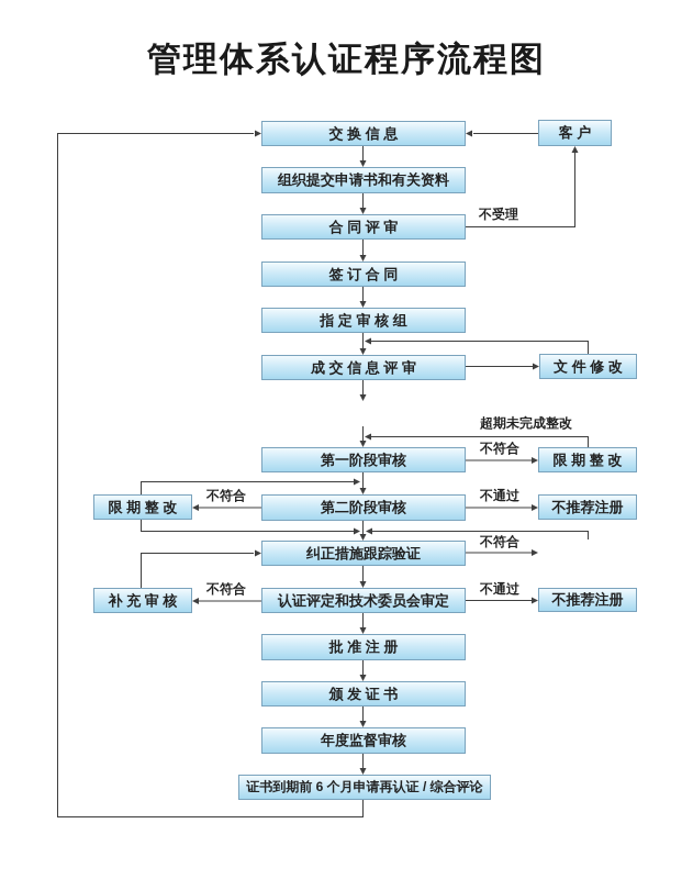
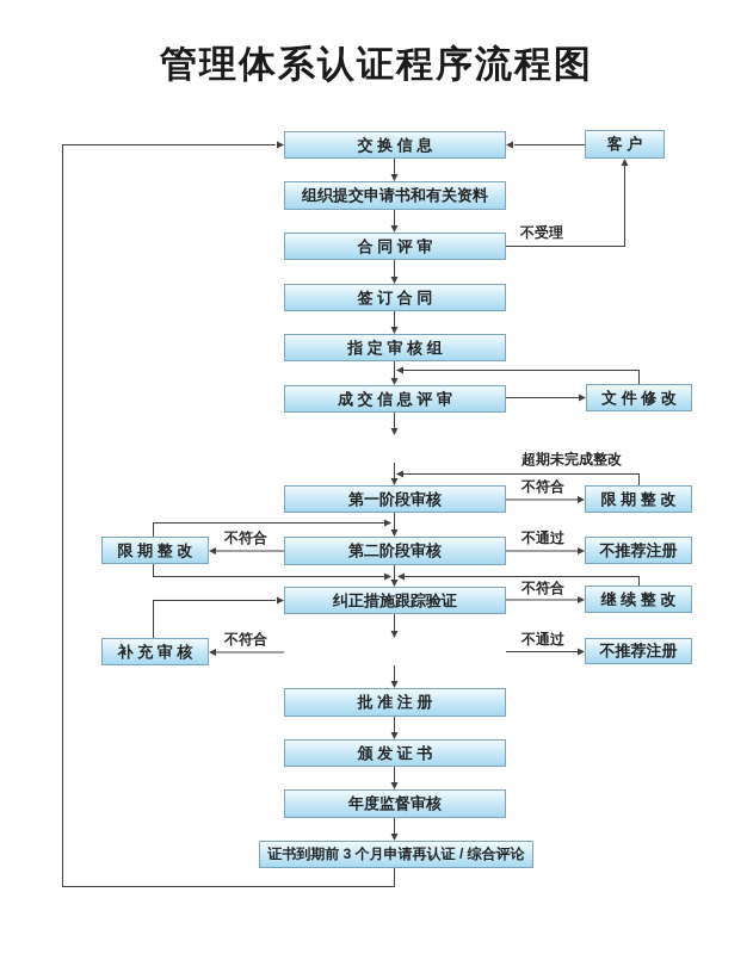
  管理体系认证程序流程图
  交 换 信 息
  组织提交申请书和有关资料
  合 同 评 审
  签 订 合 同
  指 定 审 核 组
  成 交 信 息 评 审
  第一阶段审核
  第二阶段审核
  纠正措施跟踪验证
- 认证评定和技术委员会审定
  批 准 注 册
  颁 发 证 书
  年度监督审核
- 证书到期前 6 个月申请再认证 / 综合评论
+ 证书到期前 3 个月申请再认证 / 综合评论
  客 户
  文 件 修 改
  限 期 整 改
  不推荐注册
+ 继 续 整 改
  不推荐注册
  限 期 整 改
  补 充 审 核
  不受理
  超期未完成整改
  不符合
  不通过
  不符合
  不符合
  不符合
  不通过
